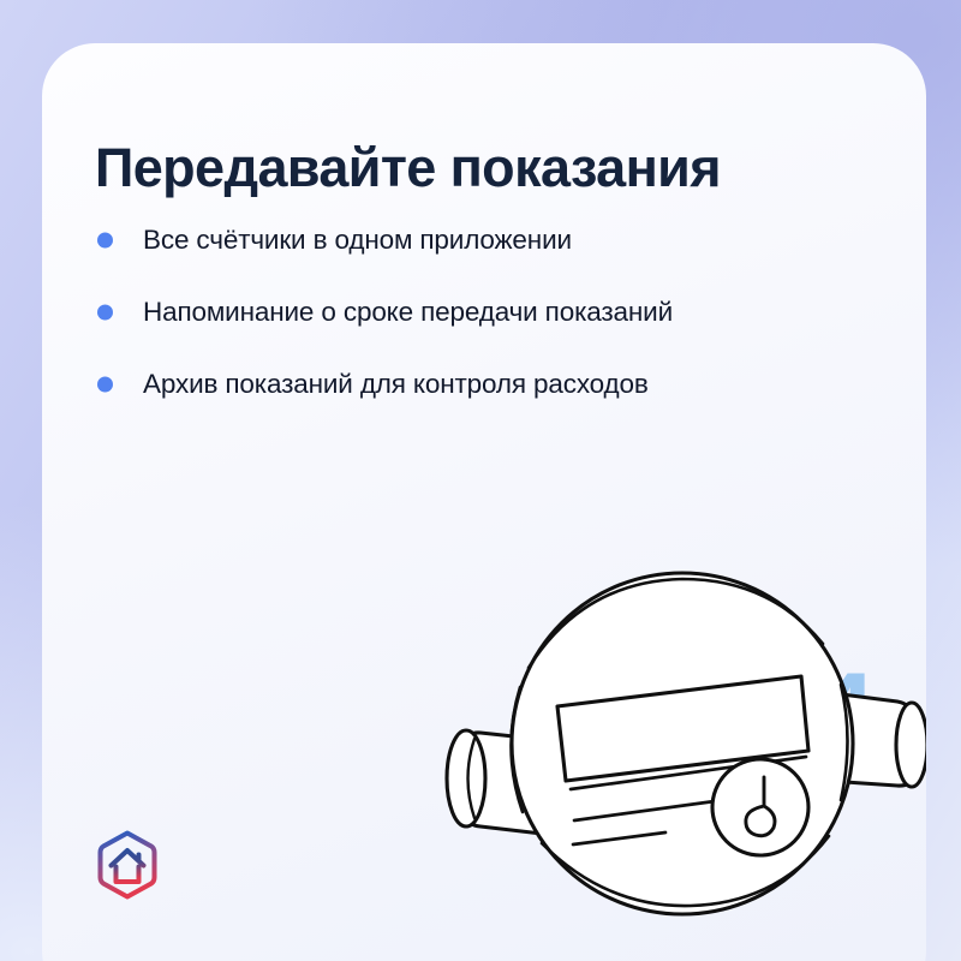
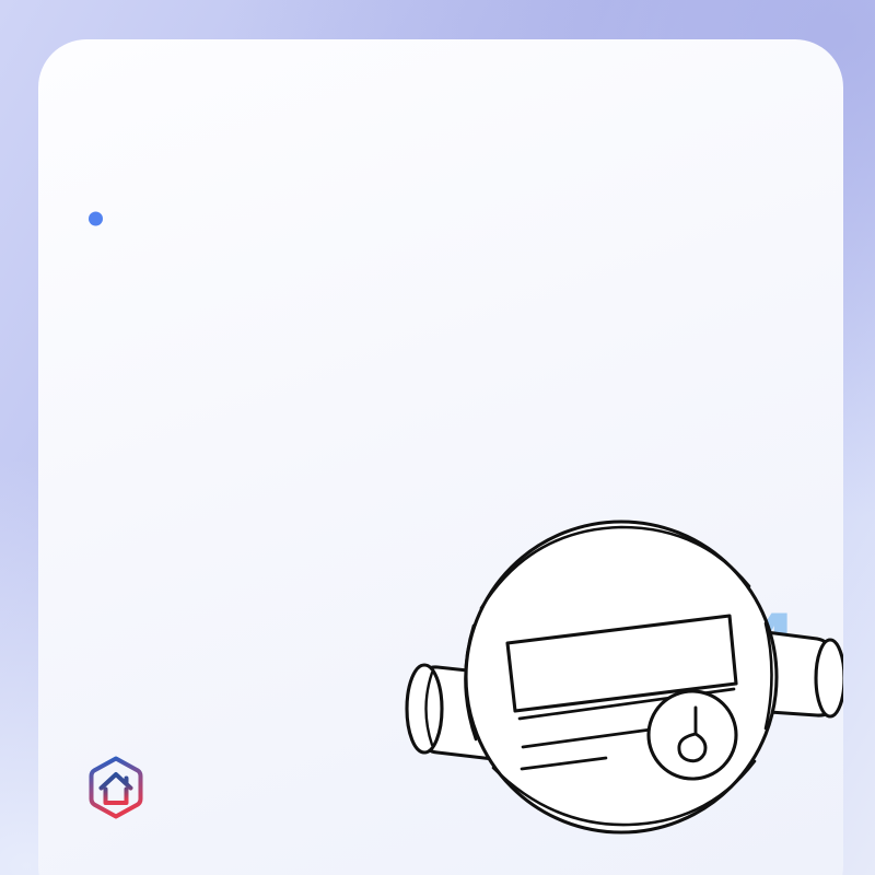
- Передавайте показания
- Все счётчики в одном приложении
- Напоминание о сроке передачи показаний
- Архив показаний для контроля расходов
